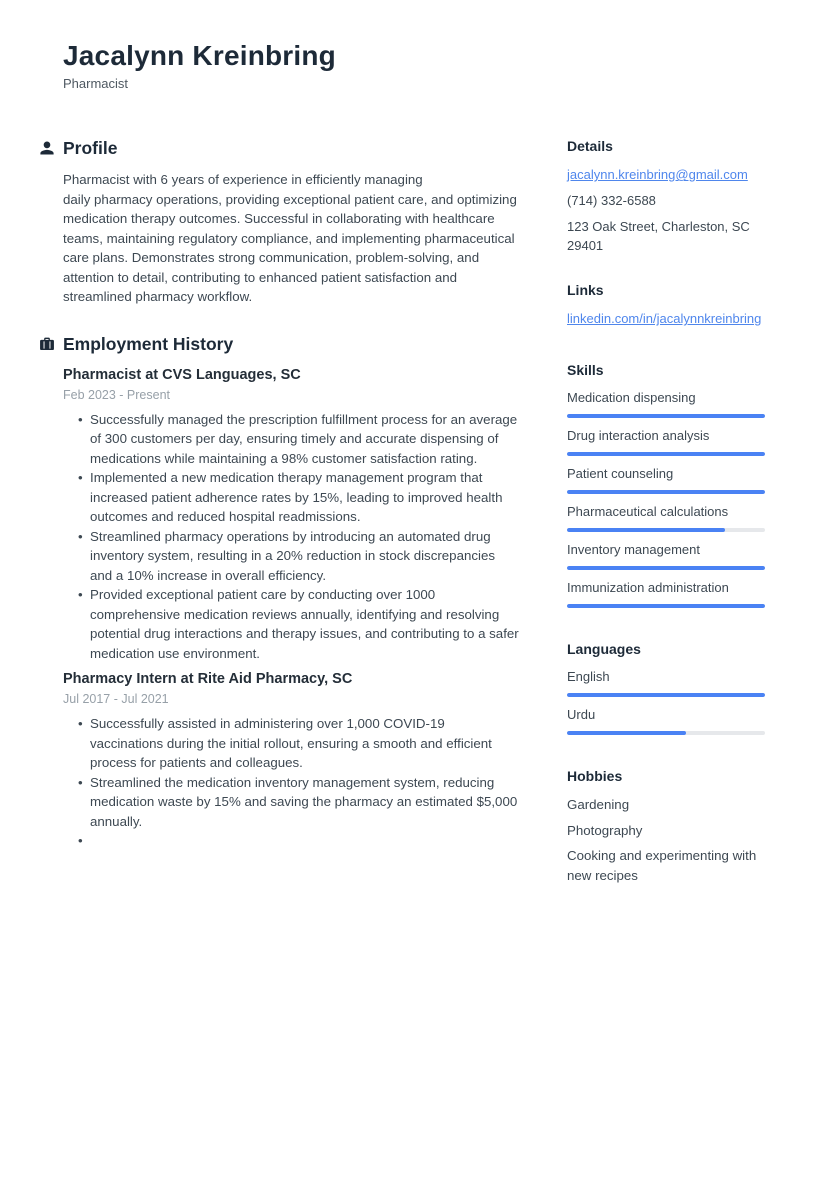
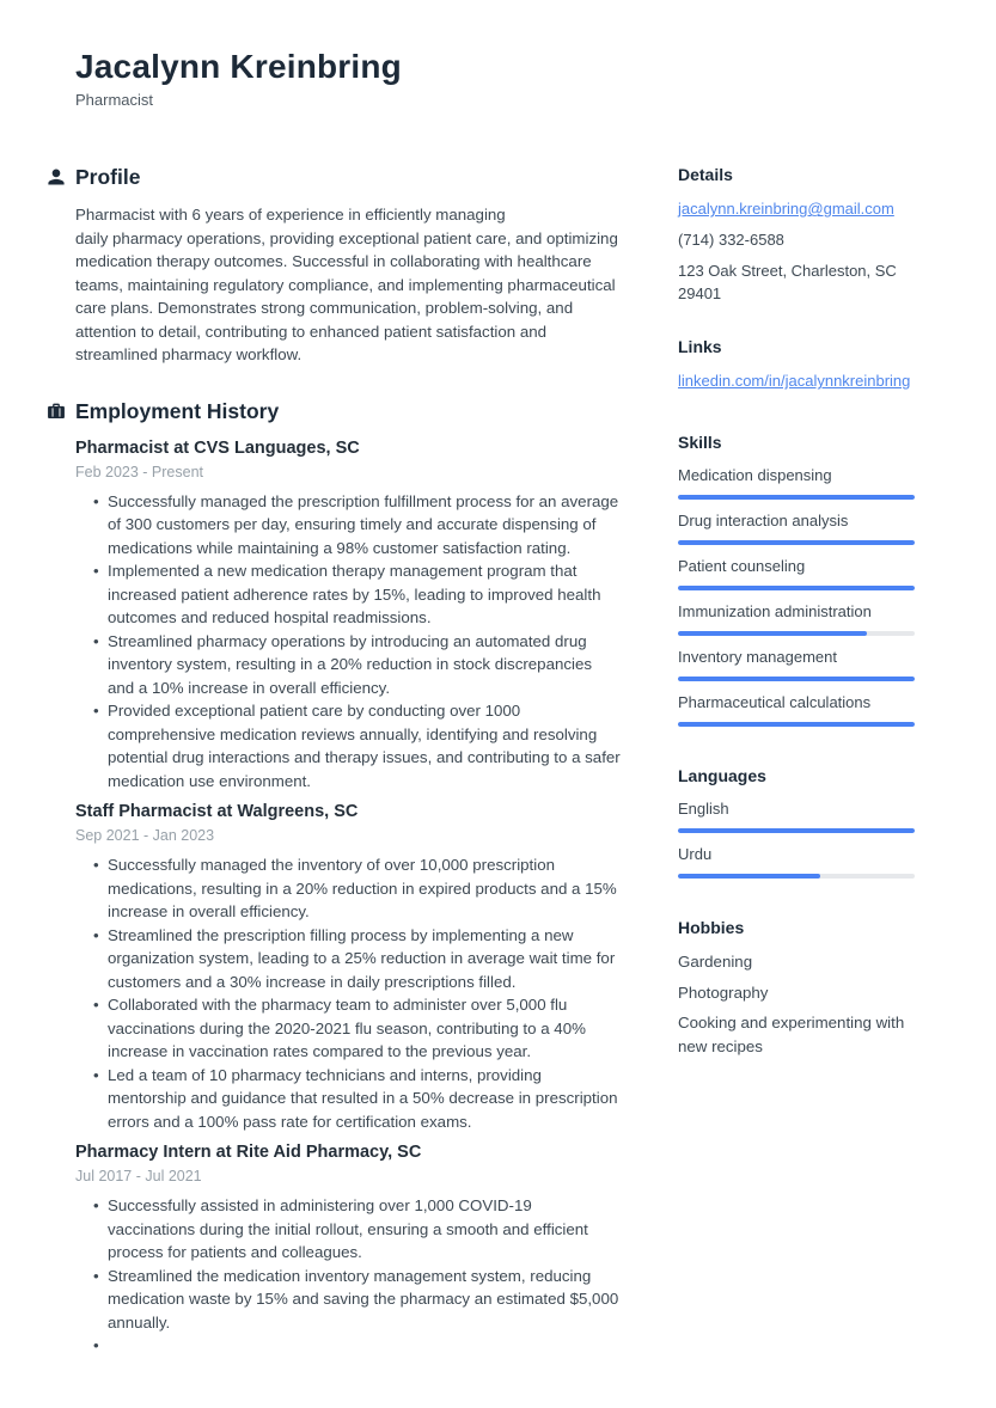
  Jacalynn Kreinbring
  Pharmacist
  Profile
  Pharmacist with 6 years of experience in efficiently managing
  daily pharmacy operations, providing exceptional patient care, and optimizing medication therapy outcomes. Successful in collaborating with healthcare teams, maintaining regulatory compliance, and implementing pharmaceutical care plans. Demonstrates strong communication, problem-solving, and attention to detail, contributing to enhanced patient satisfaction and streamlined pharmacy workflow.
  Employment History
  Pharmacist at CVS Languages, SC
  Feb 2023 - Present
  Successfully managed the prescription fulfillment process for an average of 300 customers per day, ensuring timely and accurate dispensing of medications while maintaining a 98% customer satisfaction rating.
  Implemented a new medication therapy management program that increased patient adherence rates by 15%, leading to improved health outcomes and reduced hospital readmissions.
  Streamlined pharmacy operations by introducing an automated drug inventory system, resulting in a 20% reduction in stock discrepancies and a 10% increase in overall efficiency.
  Provided exceptional patient care by conducting over 1000 comprehensive medication reviews annually, identifying and resolving potential drug interactions and therapy issues, and contributing to a safer medication use environment.
+ Staff Pharmacist at Walgreens, SC
+ Sep 2021 - Jan 2023
+ Successfully managed the inventory of over 10,000 prescription medications, resulting in a 20% reduction in expired products and a 15% increase in overall efficiency.
+ Streamlined the prescription filling process by implementing a new organization system, leading to a 25% reduction in average wait time for customers and a 30% increase in daily prescriptions filled.
+ Collaborated with the pharmacy team to administer over 5,000 flu vaccinations during the 2020-2021 flu season, contributing to a 40% increase in vaccination rates compared to the previous year.
+ Led a team of 10 pharmacy technicians and interns, providing mentorship and guidance that resulted in a 50% decrease in prescription errors and a 100% pass rate for certification exams.
  Pharmacy Intern at Rite Aid Pharmacy, SC
  Jul 2017 - Jul 2021
  Successfully assisted in administering over 1,000 COVID-19 vaccinations during the initial rollout, ensuring a smooth and efficient process for patients and colleagues.
  Streamlined the medication inventory management system, reducing medication waste by 15% and saving the pharmacy an estimated $5,000 annually.
  Details
  jacalynn.kreinbring@gmail.com
  (714) 332-6588
  123 Oak Street, Charleston, SC 29401
  Links
  linkedin.com/in/jacalynnkreinbring
  Skills
  Medication dispensing
  Drug interaction analysis
  Patient counseling
- Pharmaceutical calculations
+ Immunization administration
  Inventory management
- Immunization administration
+ Pharmaceutical calculations
  Languages
  English
  Urdu
  Hobbies
  Gardening
  Photography
  Cooking and experimenting with new recipes
